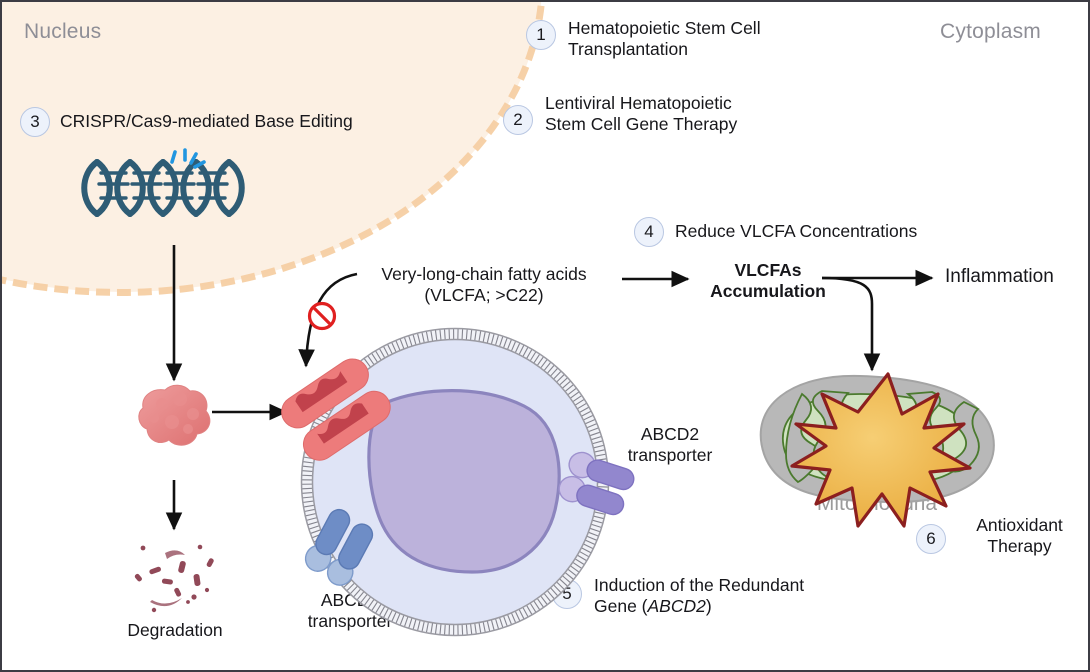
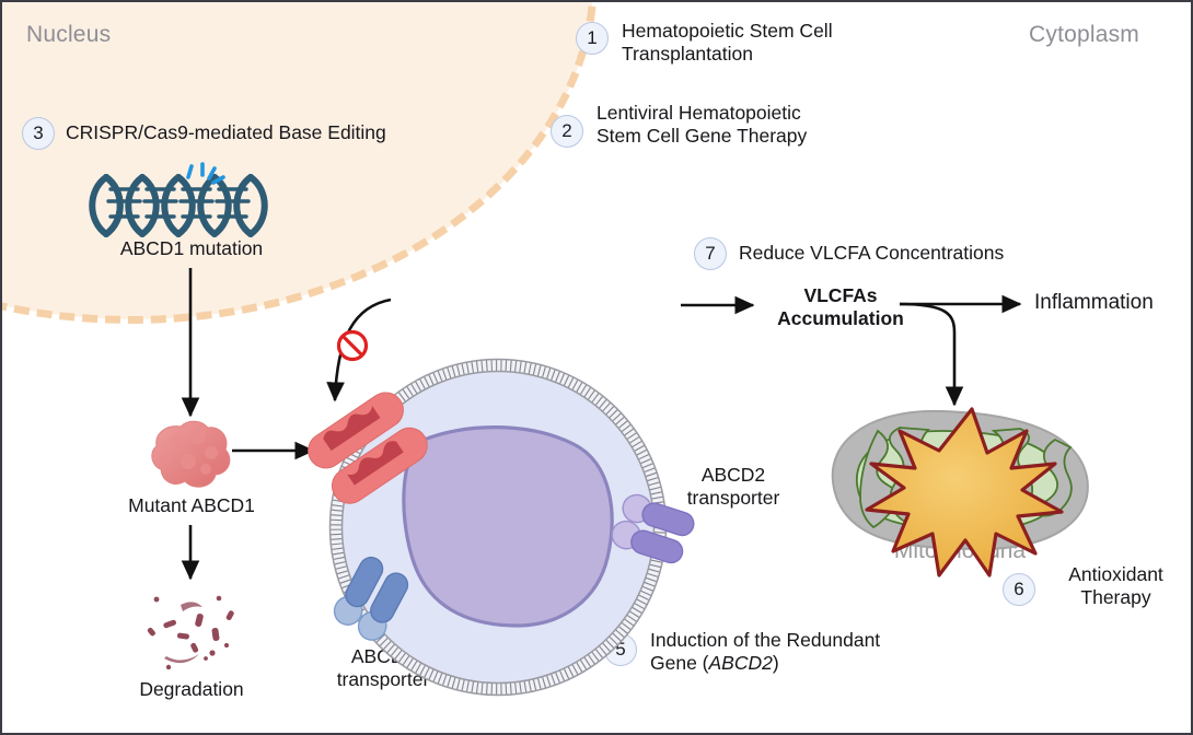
  Nucleus
  Cytoplasm
  1
  Hematopoietic Stem Cell
  Transplantation
  2
  Lentiviral Hematopoietic
  Stem Cell Gene Therapy
  3
  CRISPR/Cas9-mediated Base Editing
- 4
+ 7
  Reduce VLCFA Concentrations
  5
  Induction of the Redundant
  Gene (ABCD2)
  6
  Antioxidant
  Therapy
+ ABCD1 mutation
+ Mutant ABCD1
  Degradation
- Very-long-chain fatty acids
- (VLCFA; >C22)
  VLCFAs
  Accumulation
  Inflammation
  ABCD2
  transporter
  transporte
